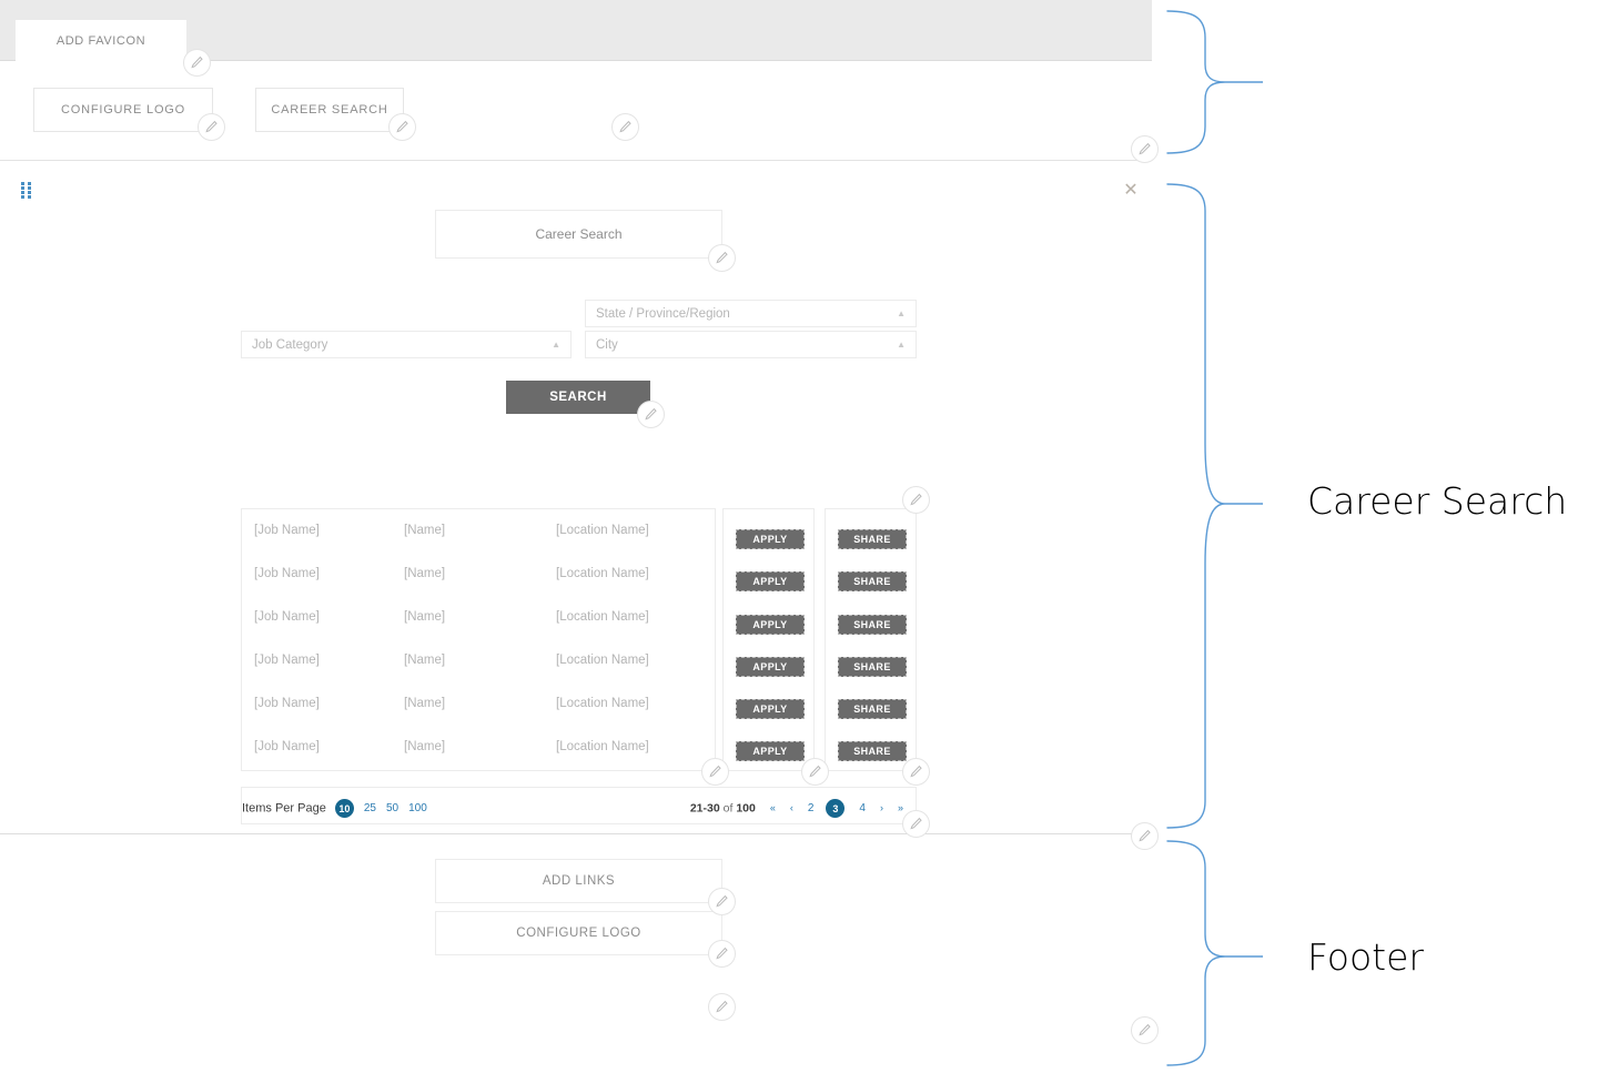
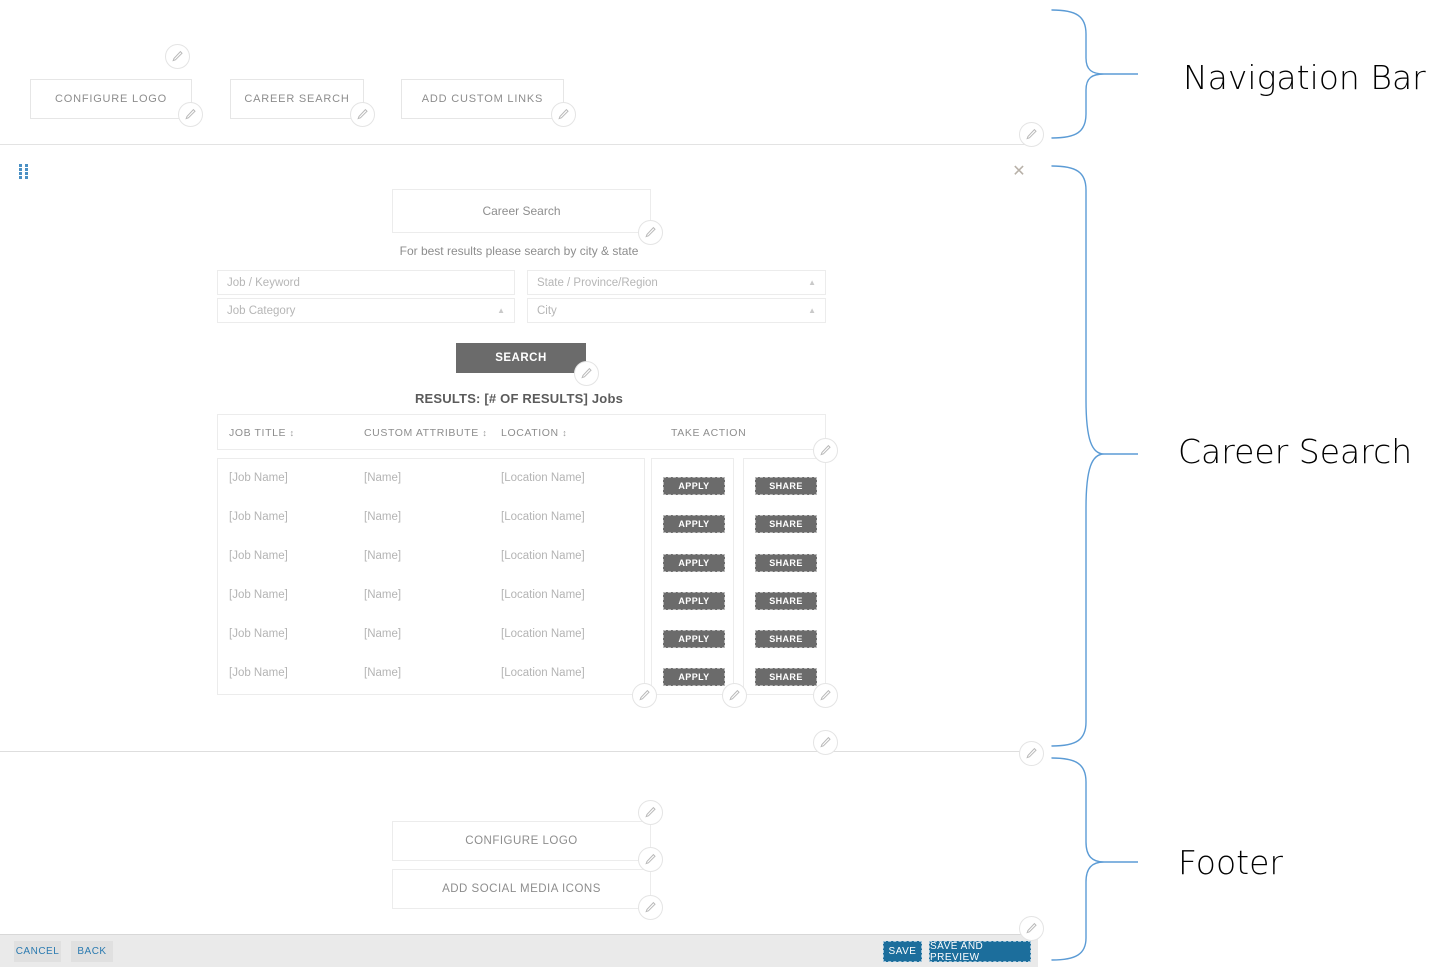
- ADD FAVICON
  CONFIGURE LOGO
  CAREER SEARCH
+ ADD CUSTOM LINKS
  ✕
  Career Search
+ For best results please search by city & state
+ Job / Keyword
  State / Province/Region
  ▲
  Job Category
  ▲
  City
  ▲
  SEARCH
+ RESULTS: [# OF RESULTS] Jobs
+ JOB TITLE ↕
+ CUSTOM ATTRIBUTE ↕
+ LOCATION ↕
+ TAKE ACTION
  [Job Name]
  [Name]
  [Location Name]
  [Job Name]
  [Name]
  [Location Name]
  [Job Name]
  [Name]
  [Location Name]
  [Job Name]
  [Name]
  [Location Name]
  [Job Name]
  [Name]
  [Location Name]
  [Job Name]
  [Name]
  [Location Name]
  APPLY
  APPLY
  APPLY
  APPLY
  APPLY
  APPLY
  SHARE
  SHARE
  SHARE
  SHARE
  SHARE
  SHARE
- Items Per Page 10 25 50 100
- 21-30 of 100 « ‹ 2 3 4 › »
- ADD LINKS
  CONFIGURE LOGO
+ ADD SOCIAL MEDIA ICONS
+ CANCEL
+ BACK
+ SAVE
+ SAVE AND PREVIEW
+ Navigation Bar
  Career Search
  Footer
